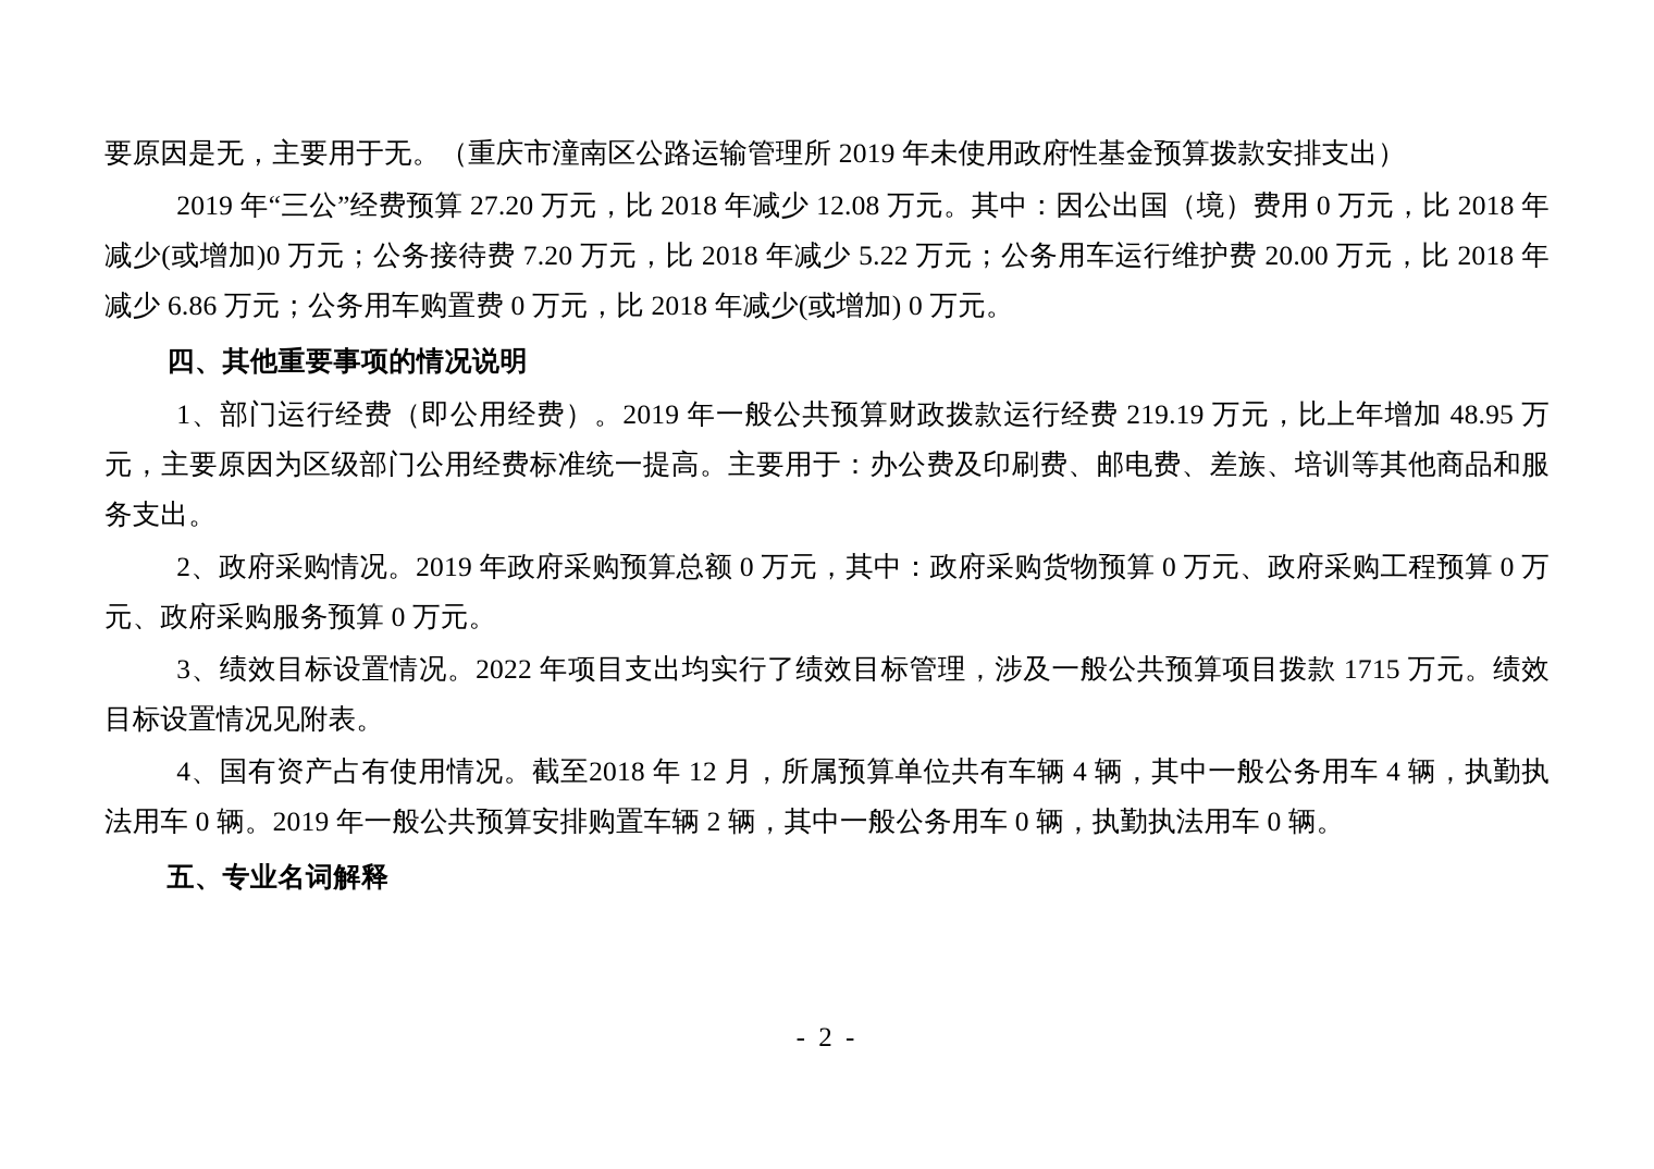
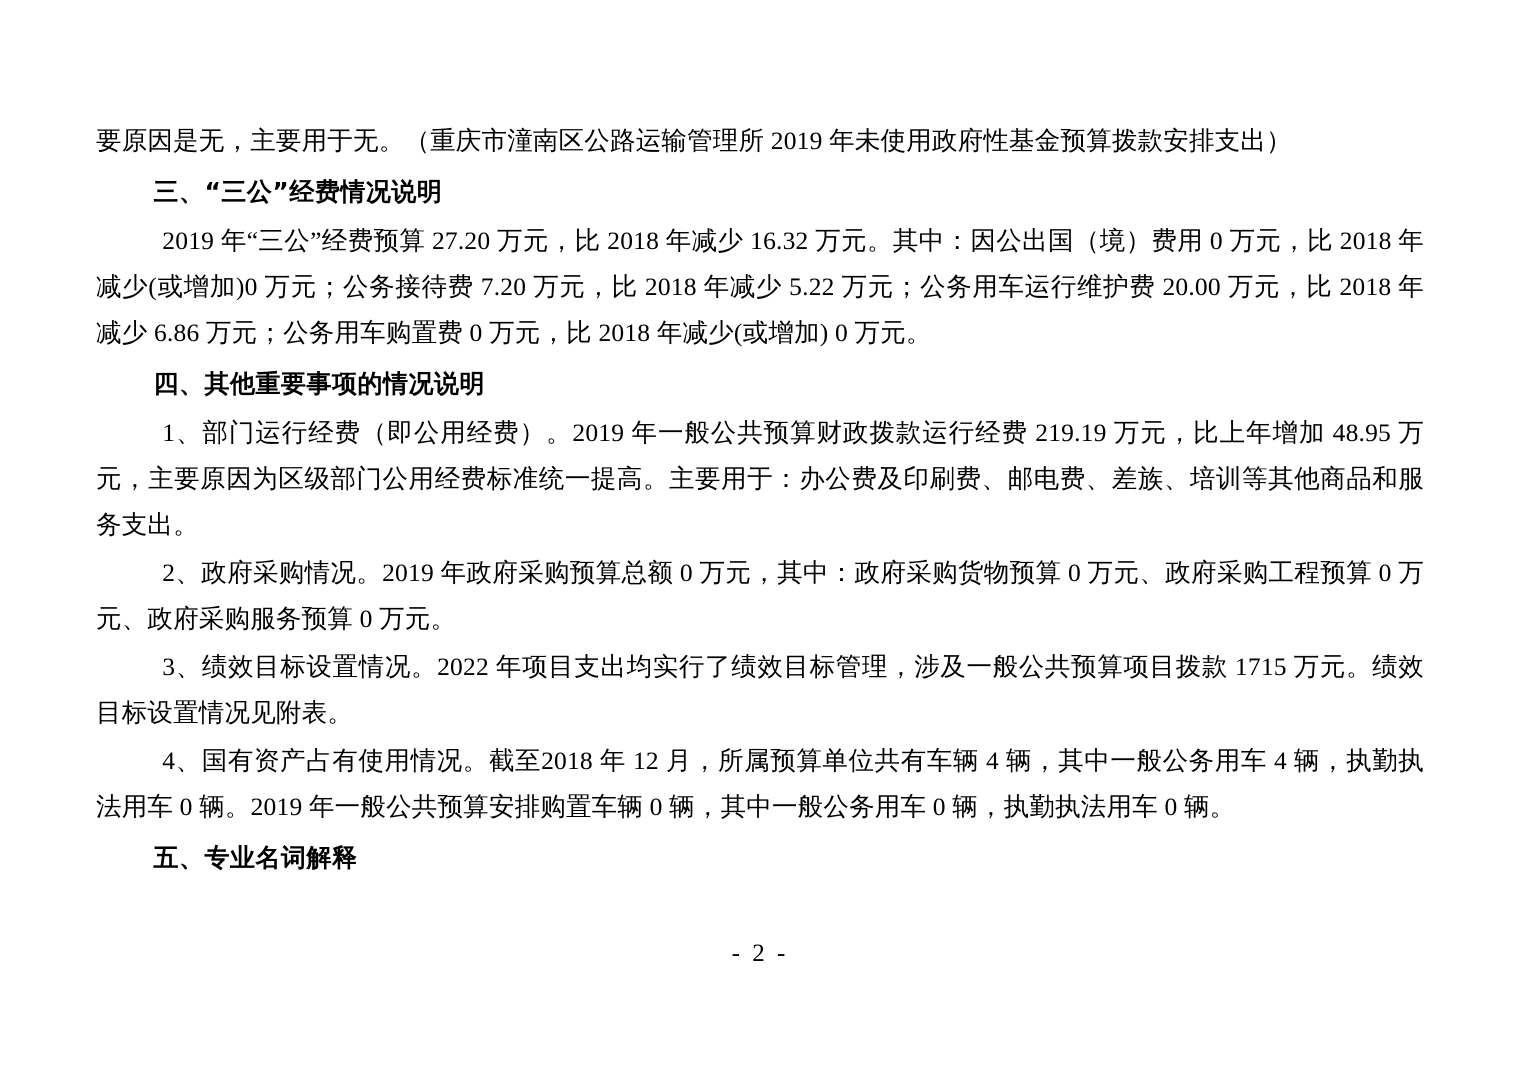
  要原因是无，主要用于无。（重庆市潼南区公路运输管理所 2019 年未使用政府性基金预算拨款安排支出）
+ 三、“三公”经费情况说明
- 2019 年“三公”经费预算 27.20 万元，比 2018 年减少 12.08 万元。其中：因公出国（境）费用 0 万元，比 2018 年减少(或增加)0 万元；公务接待费 7.20 万元，比 2018 年减少 5.22 万元；公务用车运行维护费 20.00 万元，比 2018 年减少 6.86 万元；公务用车购置费 0 万元，比 2018 年减少(或增加) 0 万元。
+ 2019 年“三公”经费预算 27.20 万元，比 2018 年减少 16.32 万元。其中：因公出国（境）费用 0 万元，比 2018 年减少(或增加)0 万元；公务接待费 7.20 万元，比 2018 年减少 5.22 万元；公务用车运行维护费 20.00 万元，比 2018 年减少 6.86 万元；公务用车购置费 0 万元，比 2018 年减少(或增加) 0 万元。
  四、其他重要事项的情况说明
  1、部门运行经费（即公用经费）。2019 年一般公共预算财政拨款运行经费 219.19 万元，比上年增加 48.95 万元，主要原因为区级部门公用经费标准统一提高。主要用于：办公费及印刷费、邮电费、差族、培训等其他商品和服务支出。
  2、政府采购情况。2019 年政府采购预算总额 0 万元，其中：政府采购货物预算 0 万元、政府采购工程预算 0 万元、政府采购服务预算 0 万元。
  3、绩效目标设置情况。2022 年项目支出均实行了绩效目标管理，涉及一般公共预算项目拨款 1715 万元。绩效目标设置情况见附表。
- 4、国有资产占有使用情况。截至2018 年 12 月，所属预算单位共有车辆 4 辆，其中一般公务用车 4 辆，执勤执法用车 0 辆。2019 年一般公共预算安排购置车辆 2 辆，其中一般公务用车 0 辆，执勤执法用车 0 辆。
+ 4、国有资产占有使用情况。截至2018 年 12 月，所属预算单位共有车辆 4 辆，其中一般公务用车 4 辆，执勤执法用车 0 辆。2019 年一般公共预算安排购置车辆 0 辆，其中一般公务用车 0 辆，执勤执法用车 0 辆。
  五、专业名词解释
  - 2 -
